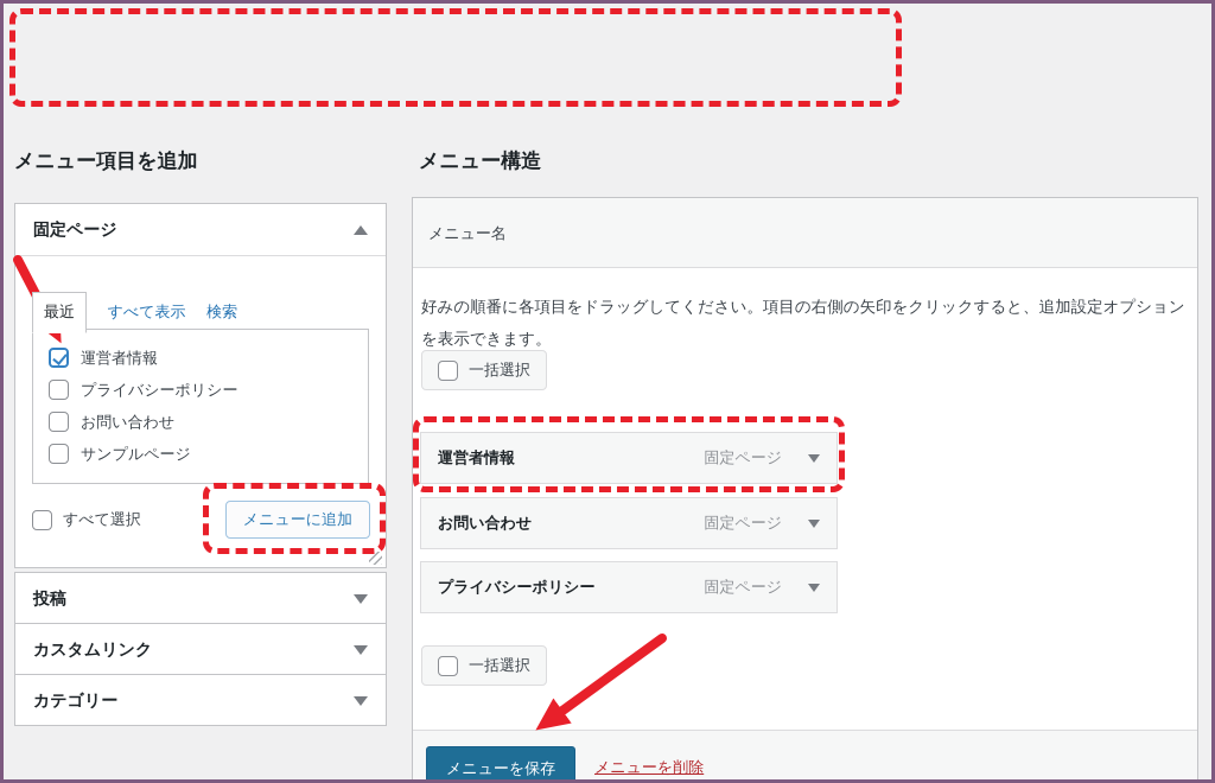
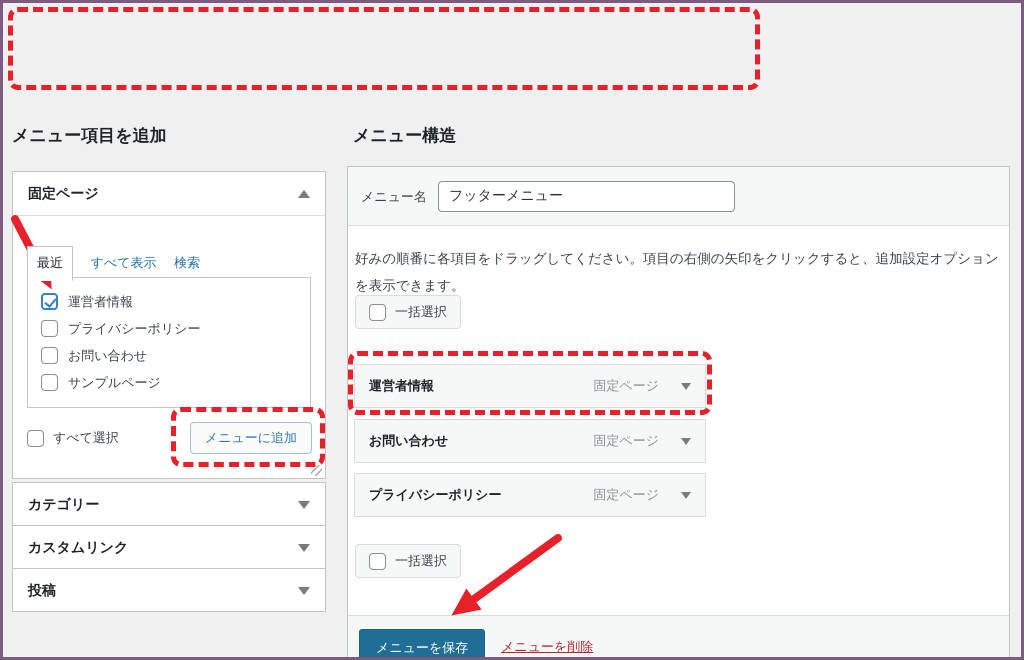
  メニュー項目を追加
  固定ページ
  最近 すべて表示 検索
  運営者情報
  プライバシーポリシー
  お問い合わせ
  サンプルページ
  すべて選択
  メニューに追加
- 投稿
+ カテゴリー
  カスタムリンク
- カテゴリー
+ 投稿
  メニュー構造
  メニュー名
+ フッターメニュー
  好みの順番に各項目をドラッグしてください。項目の右側の矢印をクリックすると、追加設定オプションを表示できます。
  一括選択
  運営者情報
  固定ページ
  お問い合わせ
  固定ページ
  プライバシーポリシー
  固定ページ
  一括選択
  メニューを保存
  メニューを削除
